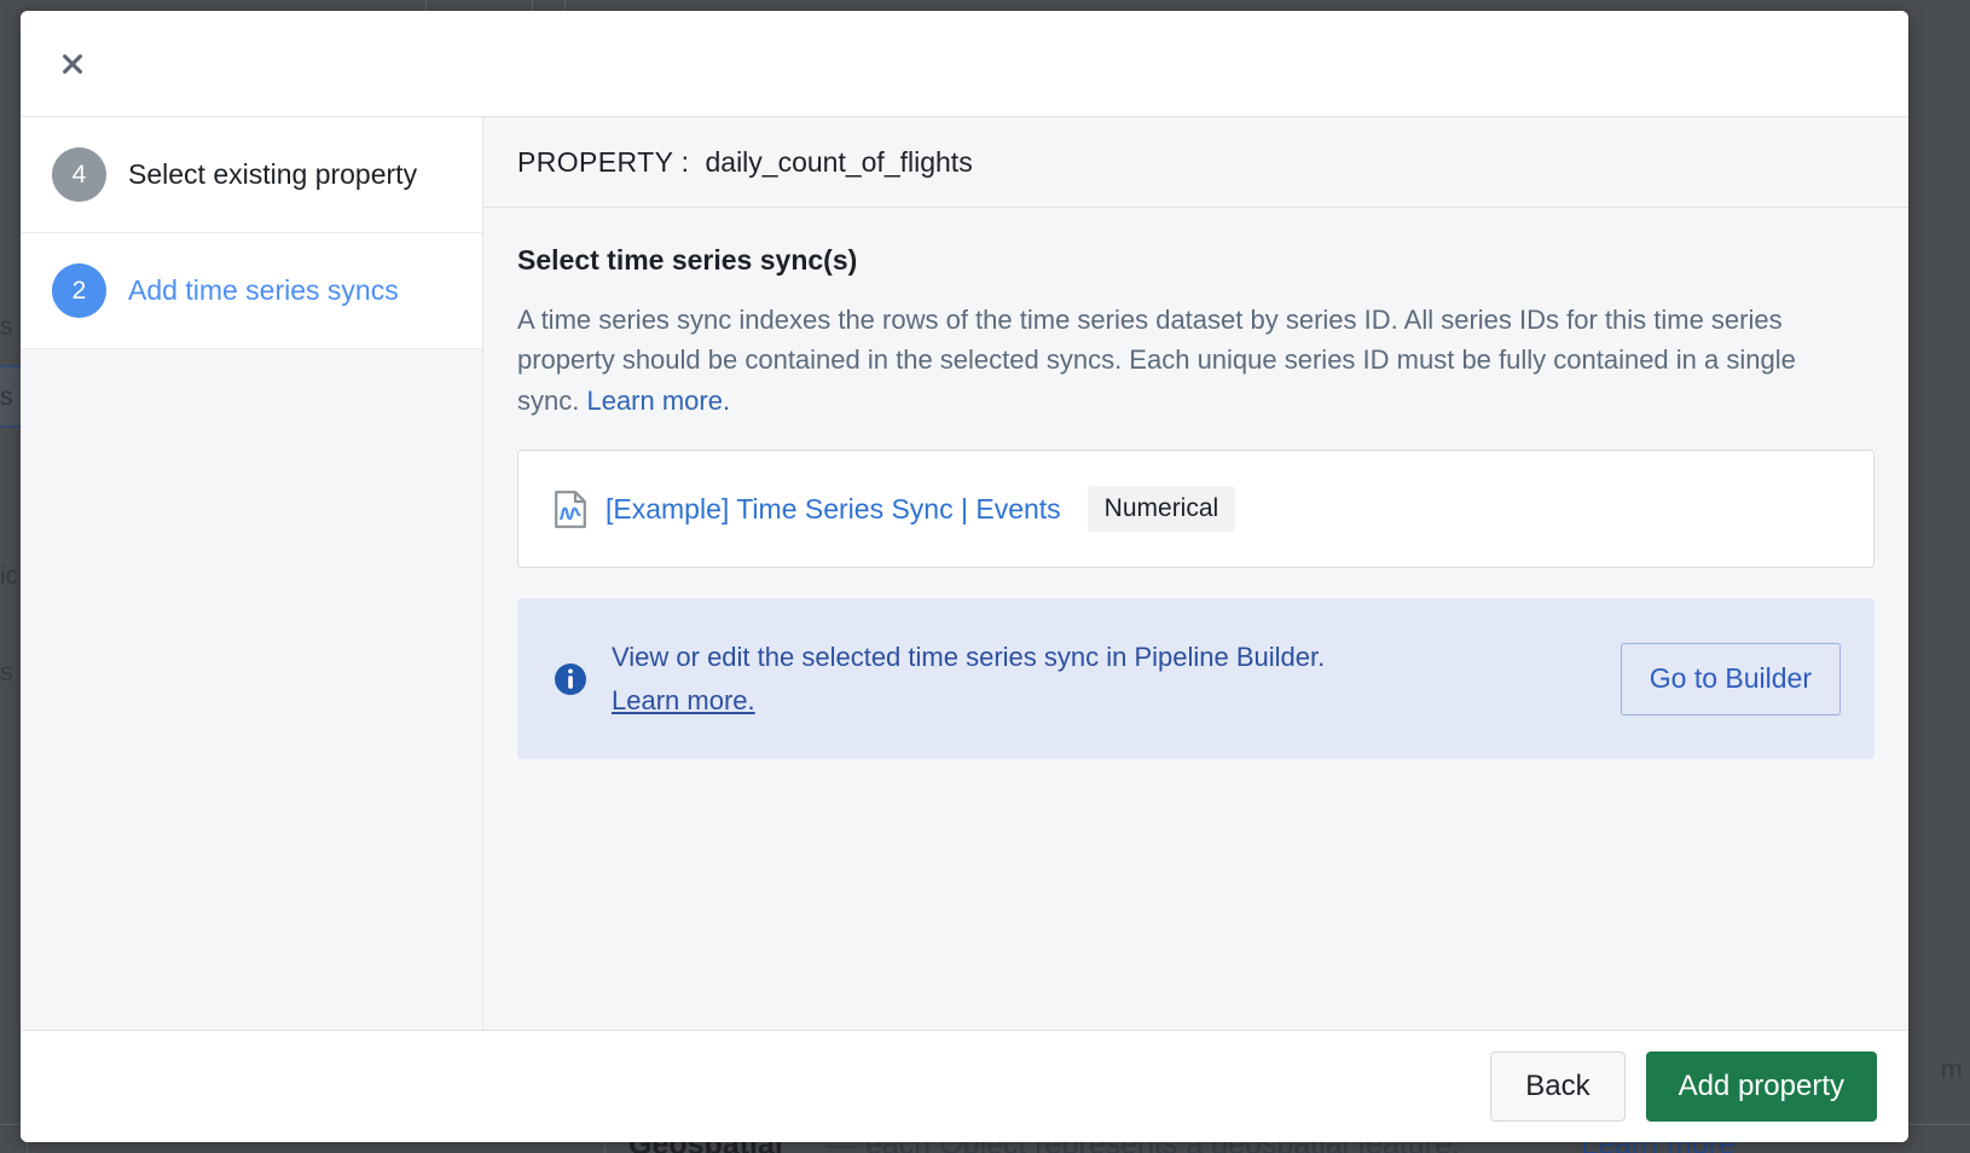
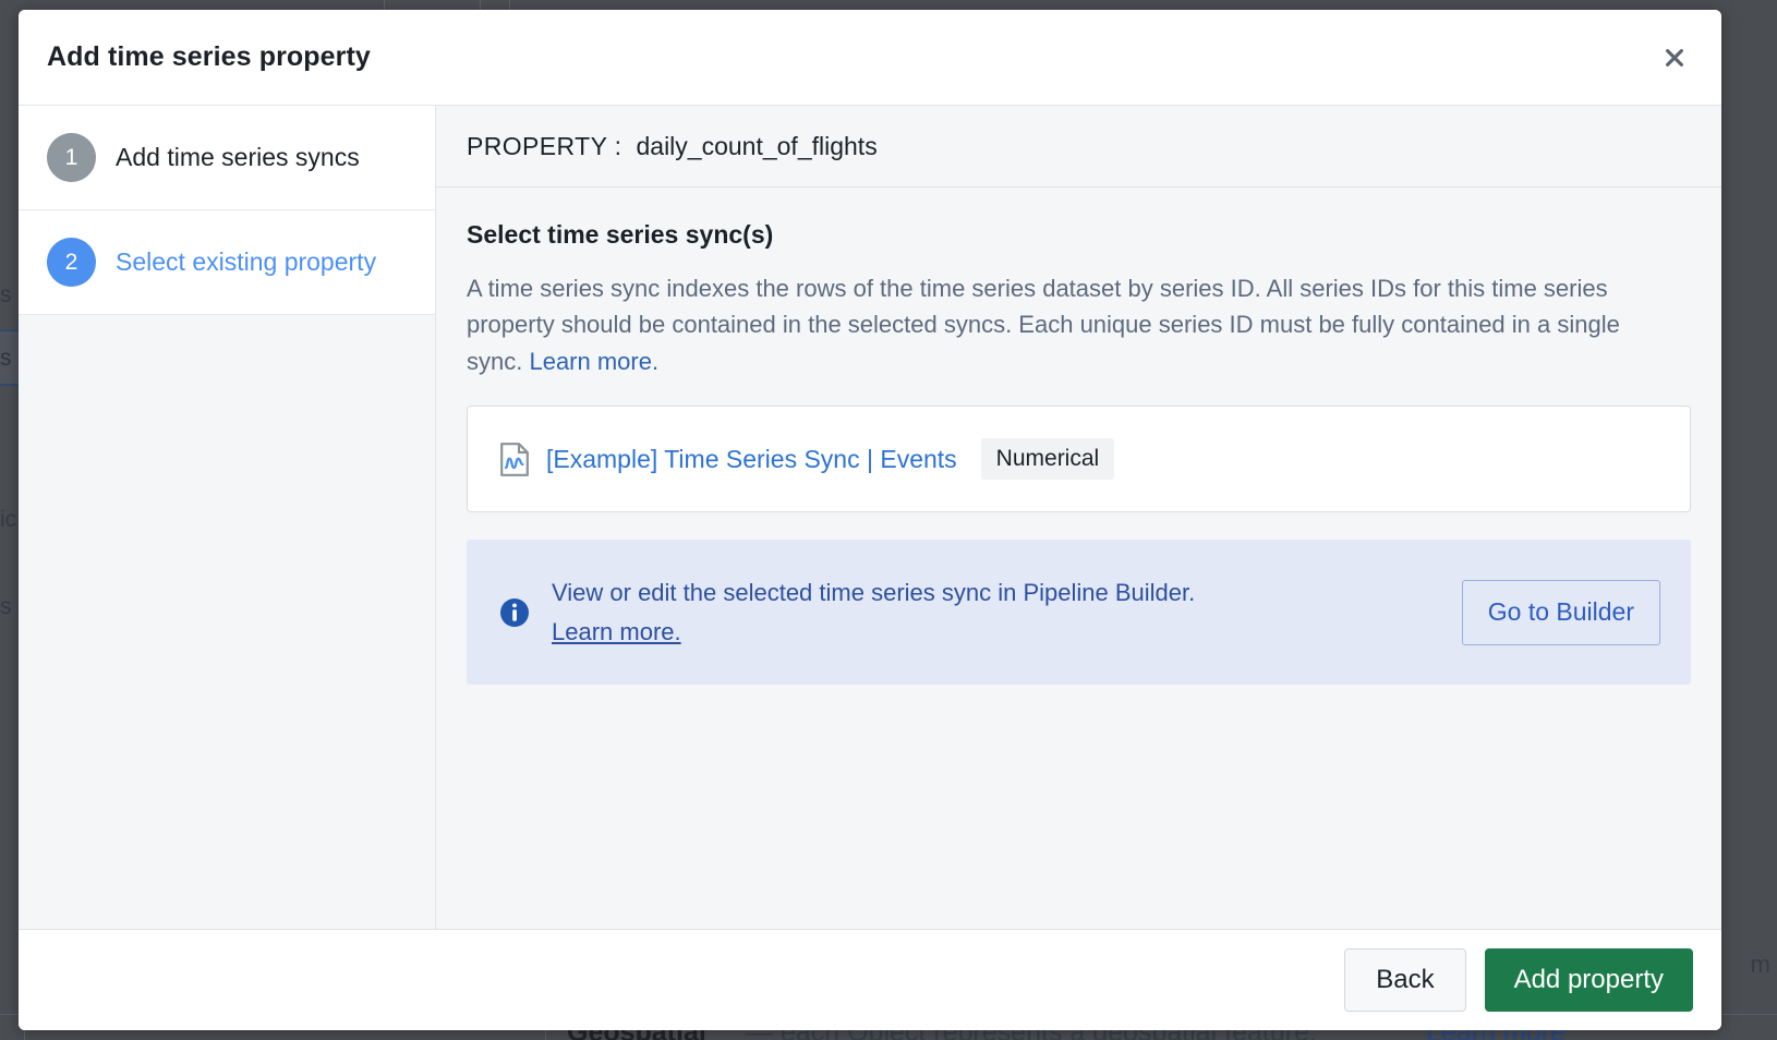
  s
  ic
  Geospatial
  — each Object represents a geospatial feature.
  Learn more
+ Add time series property
- 4
+ 1
- Select existing property
+ Add time series syncs
  2
- Add time series syncs
+ Select existing property
  PROPERTY :
  daily_count_of_flights
  Select time series sync(s)
  A time series sync indexes the rows of the time series dataset by series ID. All series IDs for this time series property should be contained in the selected syncs. Each unique series ID must be fully contained in a single sync. Learn more.
  [Example] Time Series Sync | Events
  Numerical
  View or edit the selected time series sync in Pipeline Builder.
  Learn more.
  Go to Builder
  Back
  Add property
